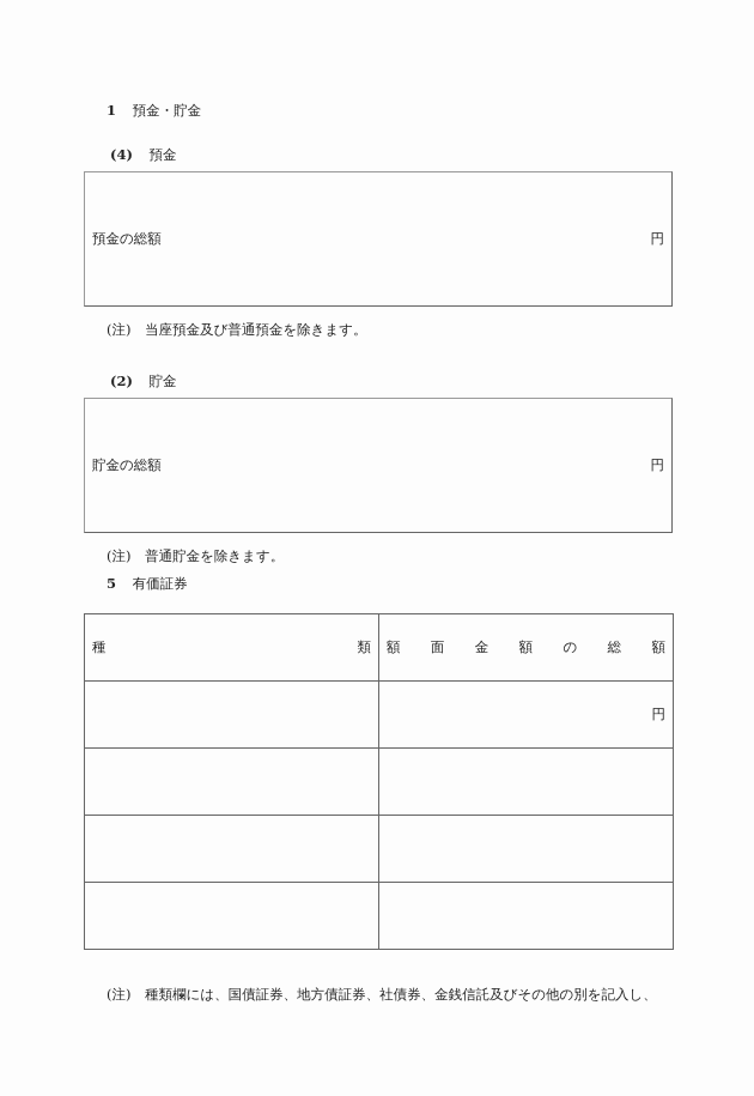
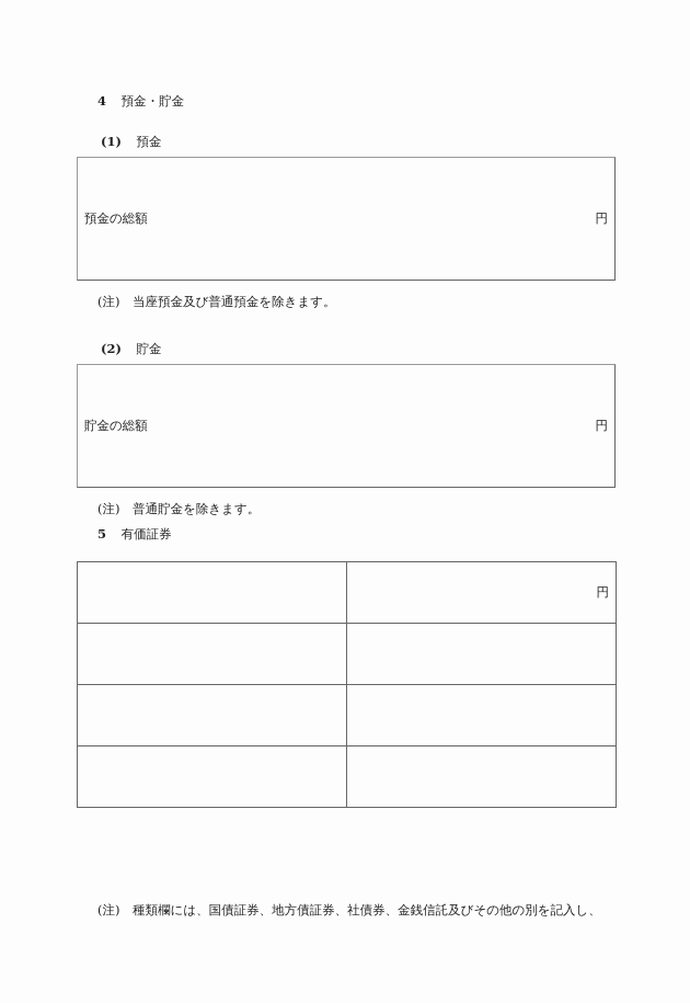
- 1 預金・貯金
+ 4 預金・貯金
- (4) 預金
+ (1) 預金
  預金の総額
  円
  (注) 当座預金及び普通預金を除きます。
  (2) 貯金
  貯金の総額
  円
  (注) 普通貯金を除きます。
  5 有価証券
- 種 類	額 面 金 額 の 総 額
  	円
  (注) 種類欄には、国債証券、地方債証券、社債券、金銭信託及びその他の別を記入し、
